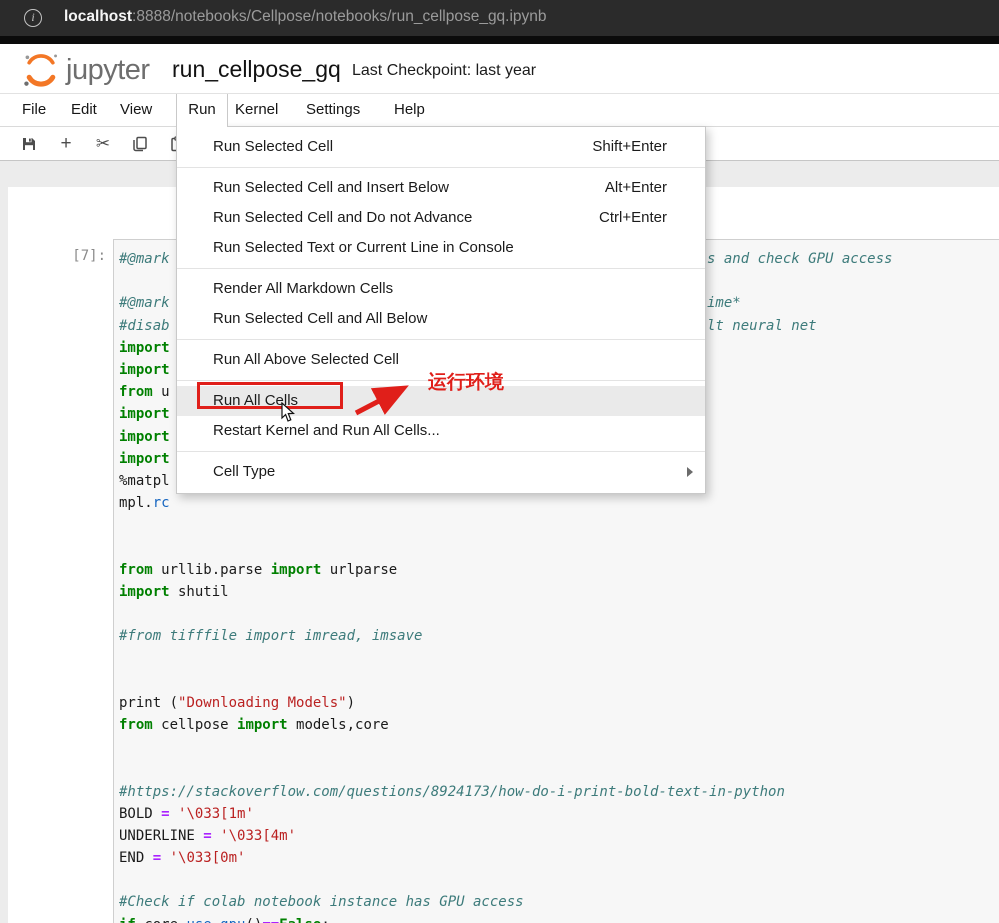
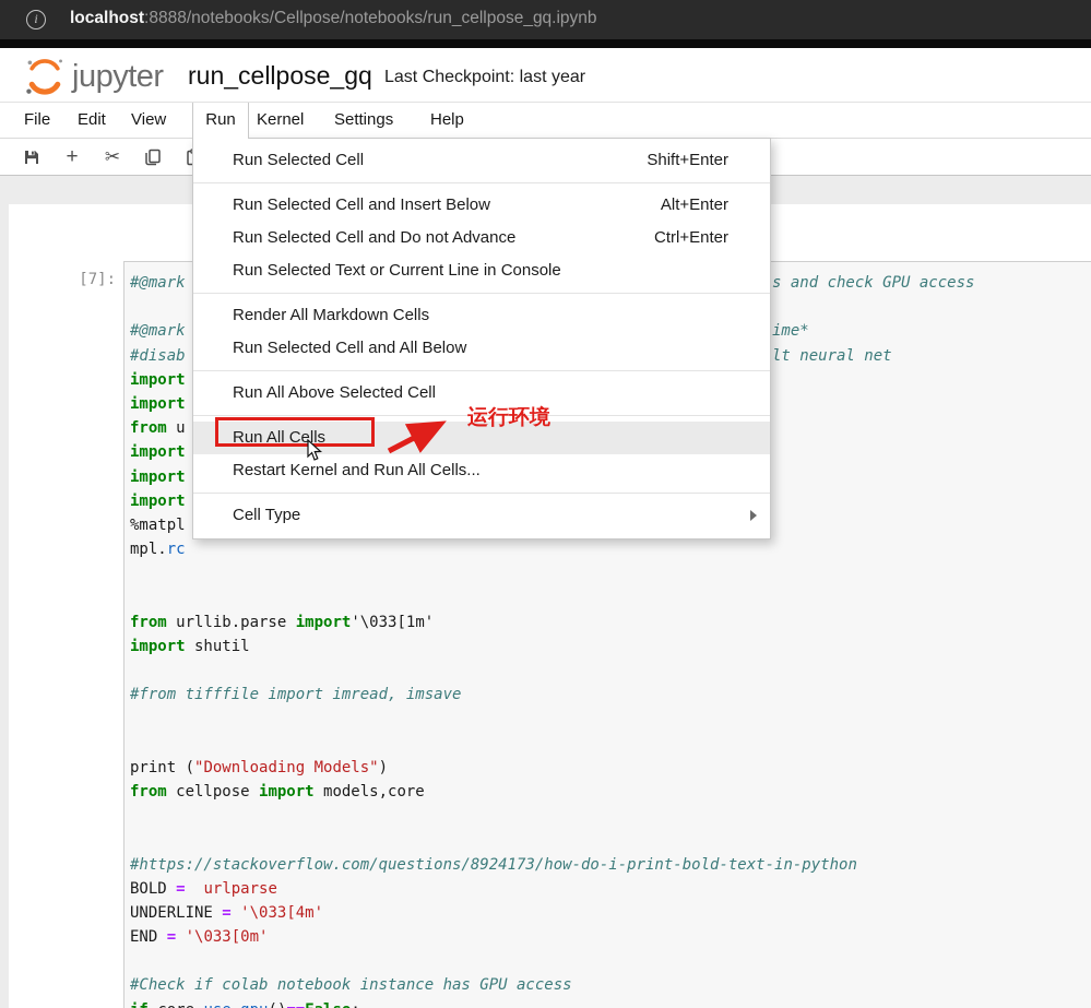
  i
  localhost:8888/notebooks/Cellpose/notebooks/run_cellpose_gq.ipynb
  jupyter
  run_cellpose_gq
  Last Checkpoint: last year
  File
  Edit
  View
  Run
  Kernel
  Settings
  Help
  +
  ✂
  [7]:
  #@mark
  s and check GPU access
  #@mark
  ime*
  #disab
  lt neural net
  import
  import
  from u
  import
  import
  import
  %matpl
  mpl.rc
- from urllib.parse import urlparse
+ from urllib.parse import'\033[1m'
  import shutil
  #from tifffile import imread, imsave
  print ("Downloading Models")
  from cellpose import models,core
  #https://stackoverflow.com/questions/8924173/how-do-i-print-bold-text-in-python
- BOLD = '\033[1m'
+ BOLD = urlparse
  UNDERLINE = '\033[4m'
  END = '\033[0m'
  #Check if colab notebook instance has GPU access
  Run Selected Cell
  Shift+Enter
  Run Selected Cell and Insert Below
  Alt+Enter
  Run Selected Cell and Do not Advance
  Ctrl+Enter
  Run Selected Text or Current Line in Console
  Render All Markdown Cells
  Run Selected Cell and All Below
  Run All Above Selected Cell
  Run All Cells
  Restart Kernel and Run All Cells...
  Cell Type
  运行环境
